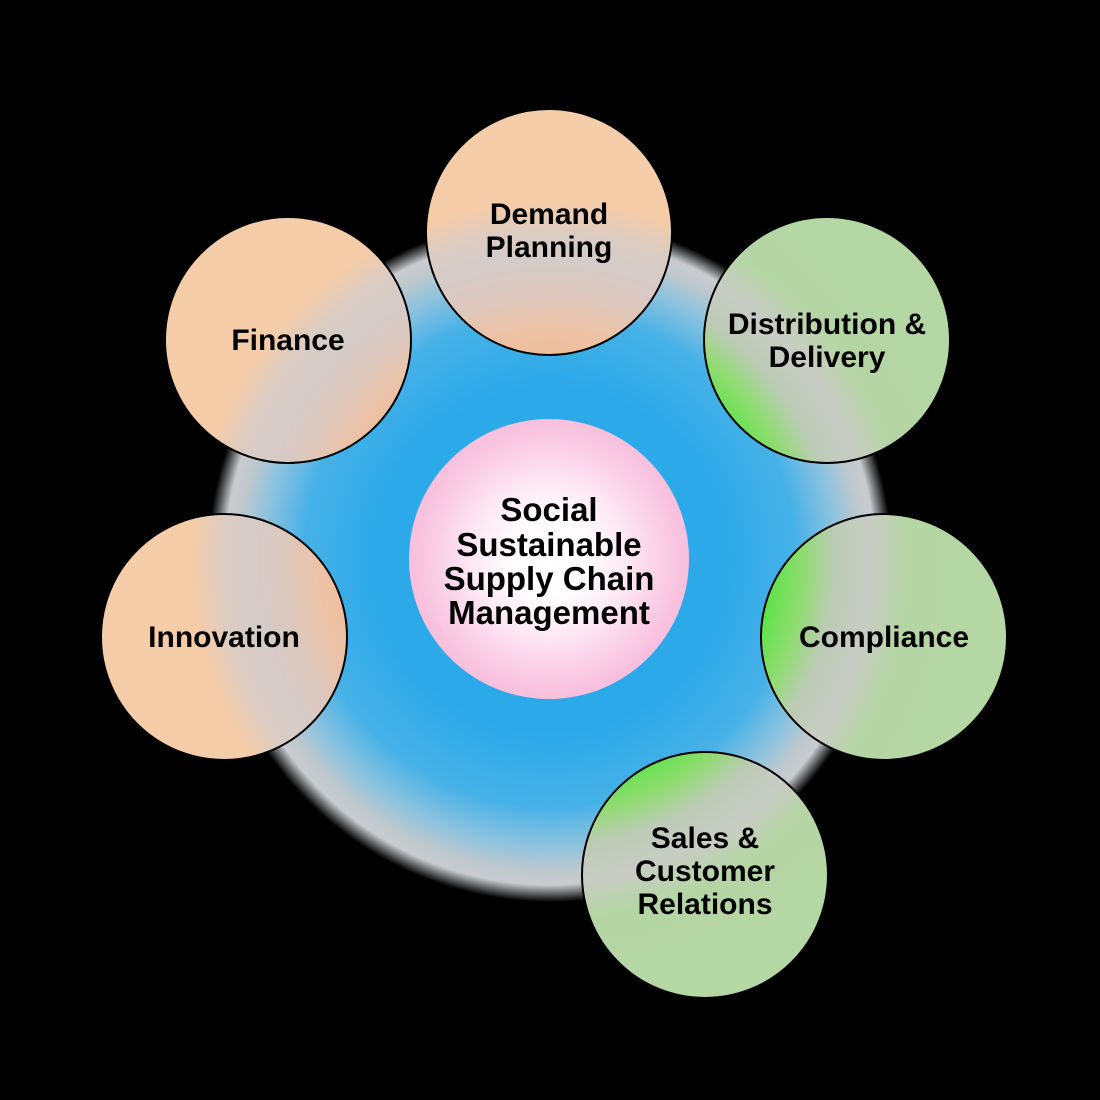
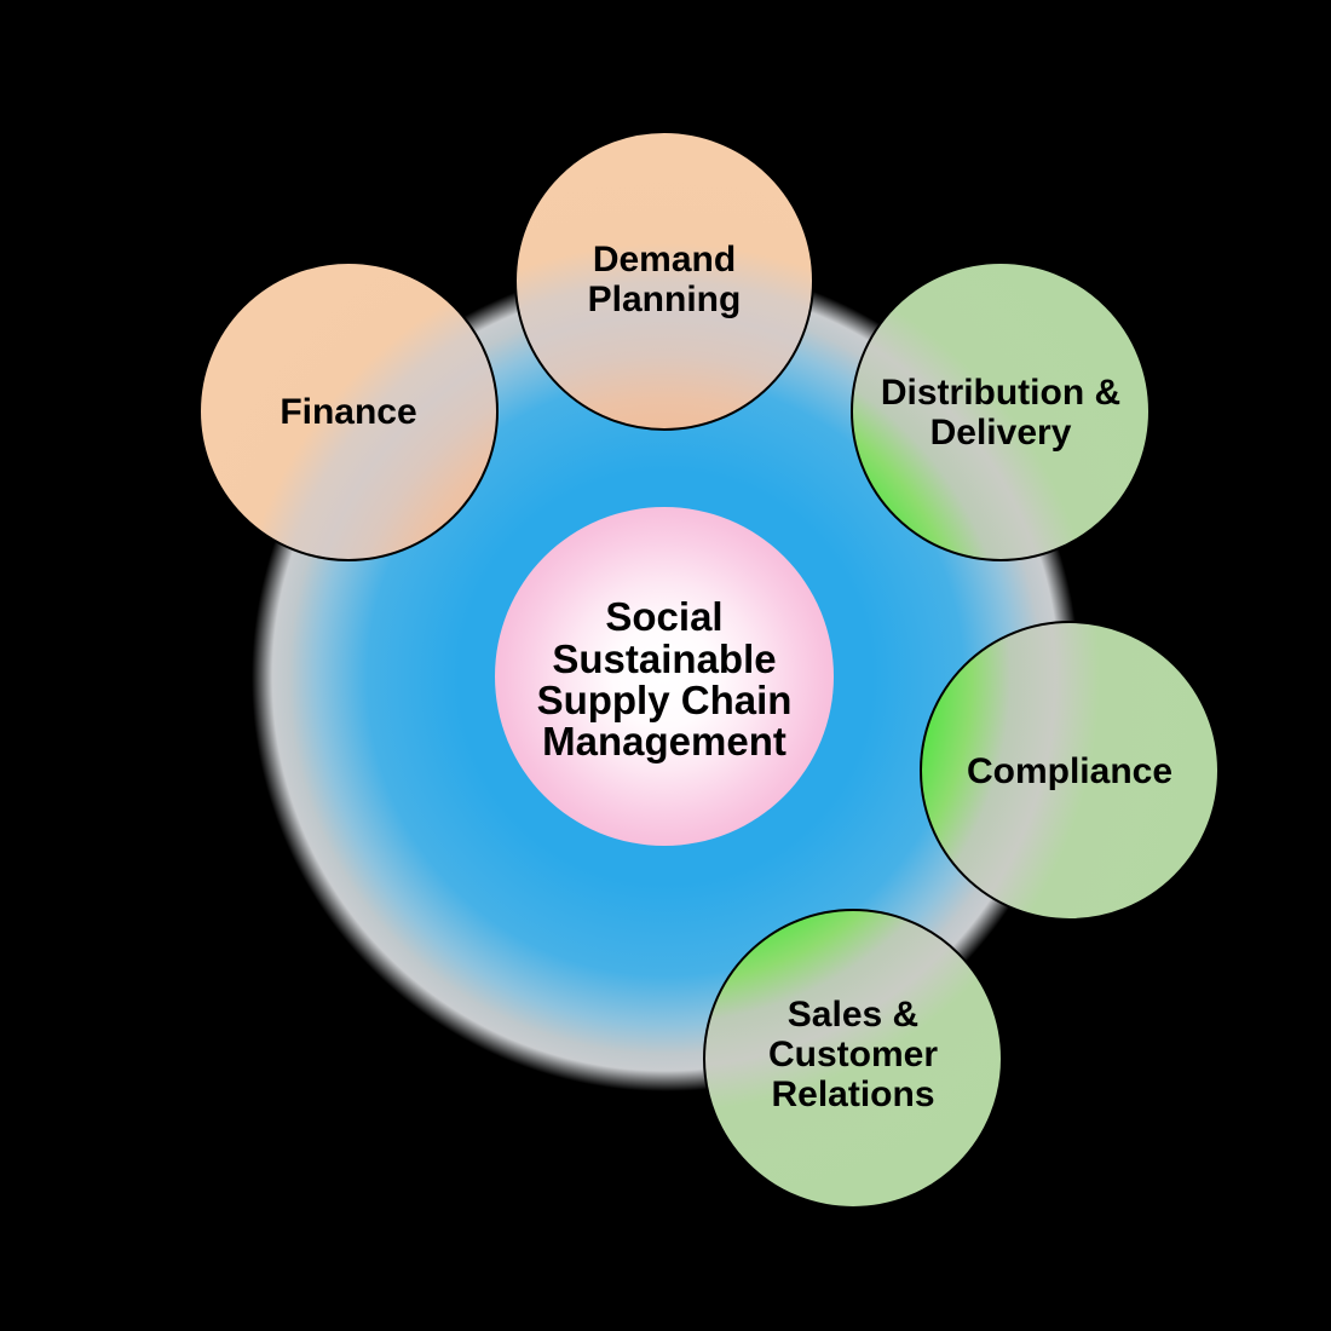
  Demand
  Planning
  Distribution &
  Delivery
  Compliance
  Sales &
  Customer
  Relations
- Innovation
  Finance
  Social
  Sustainable
  Supply Chain
  Management
